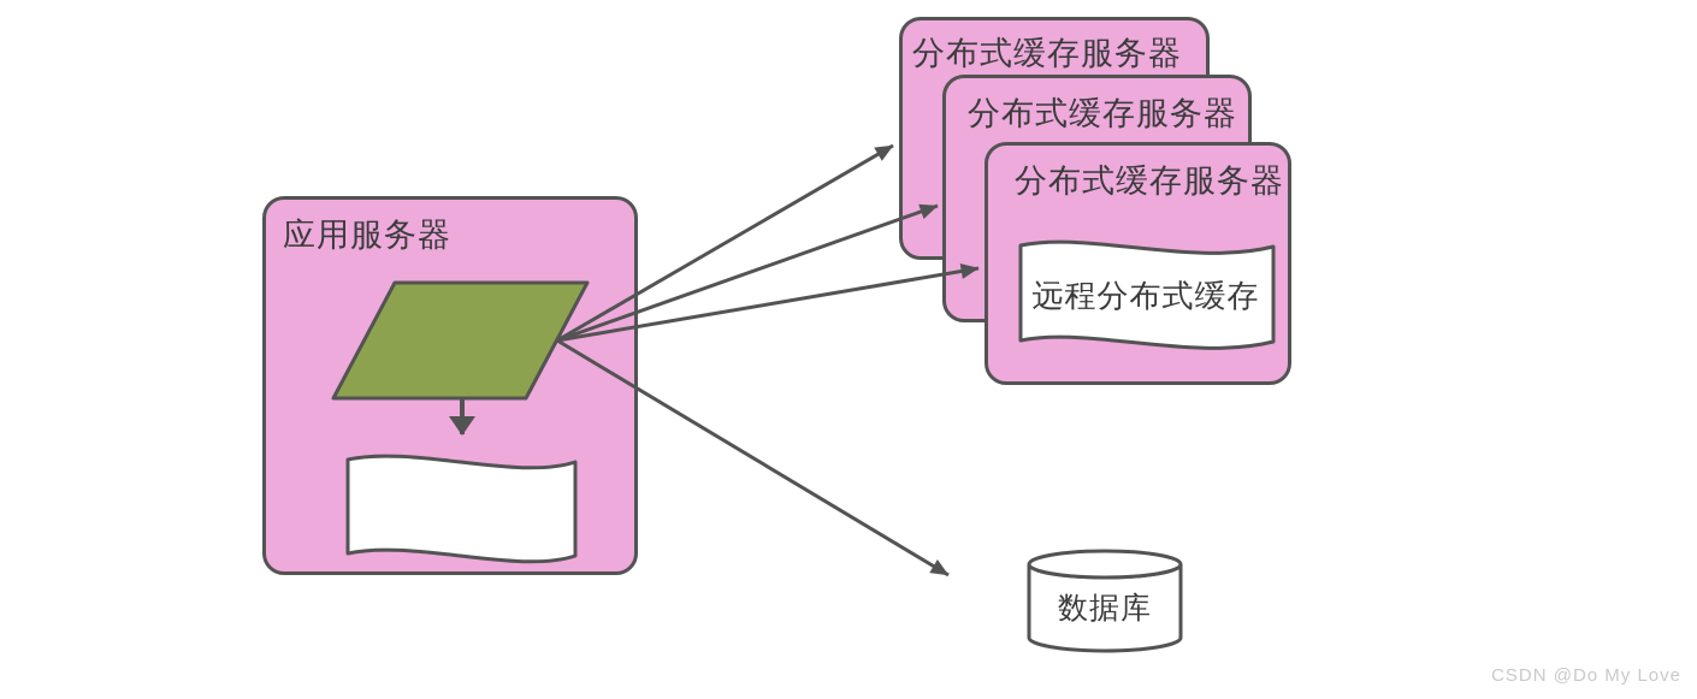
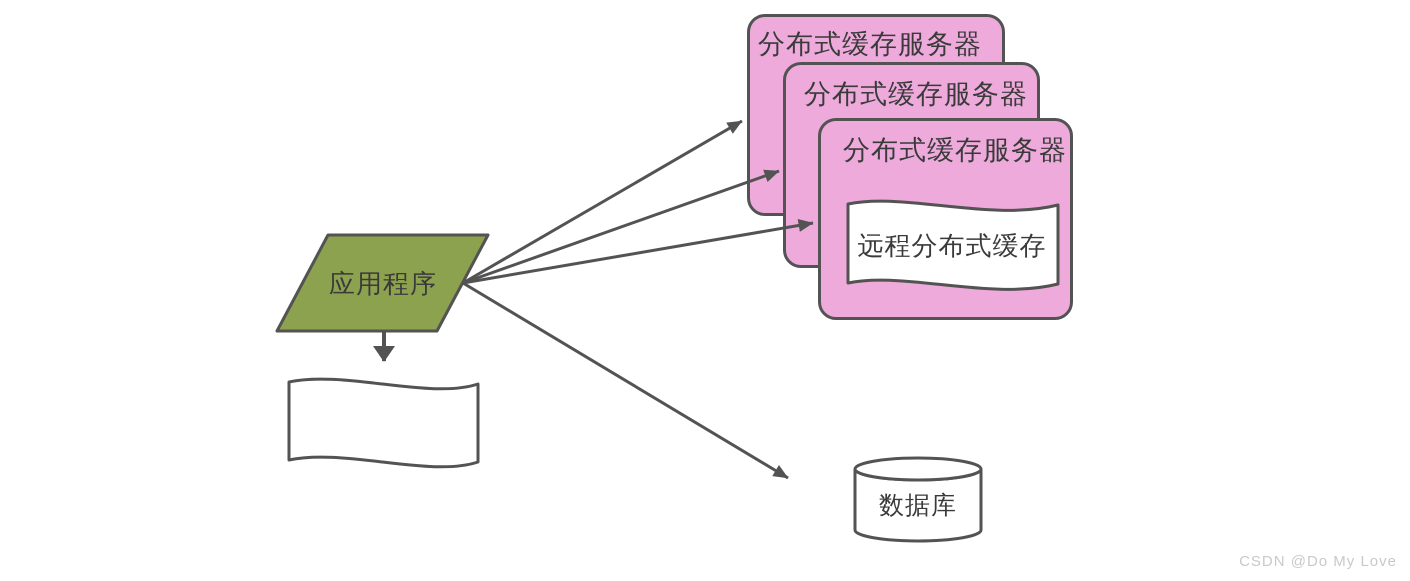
- 应用服务器
  分布式缓存服务器
  分布式缓存服务器
  分布式缓存服务器
+ 应用程序
  远程分布式缓存
  数据库
  CSDN @Do My Love
